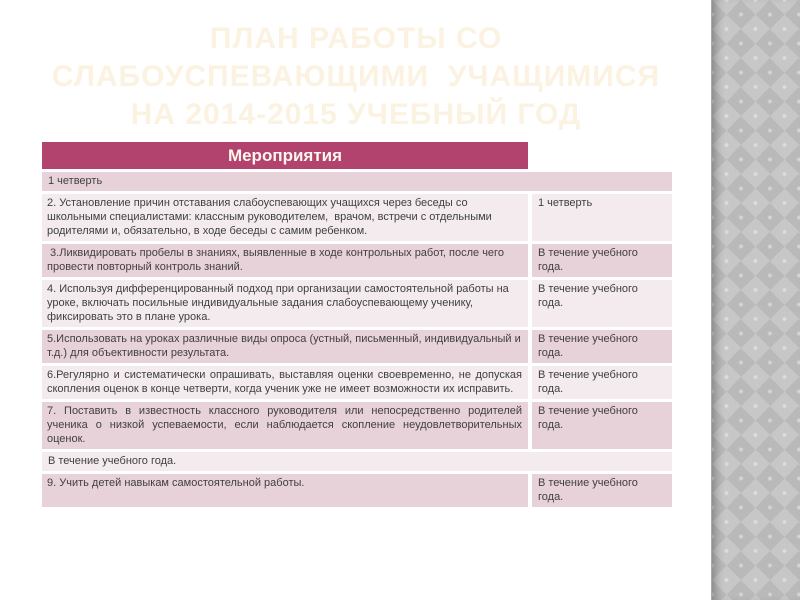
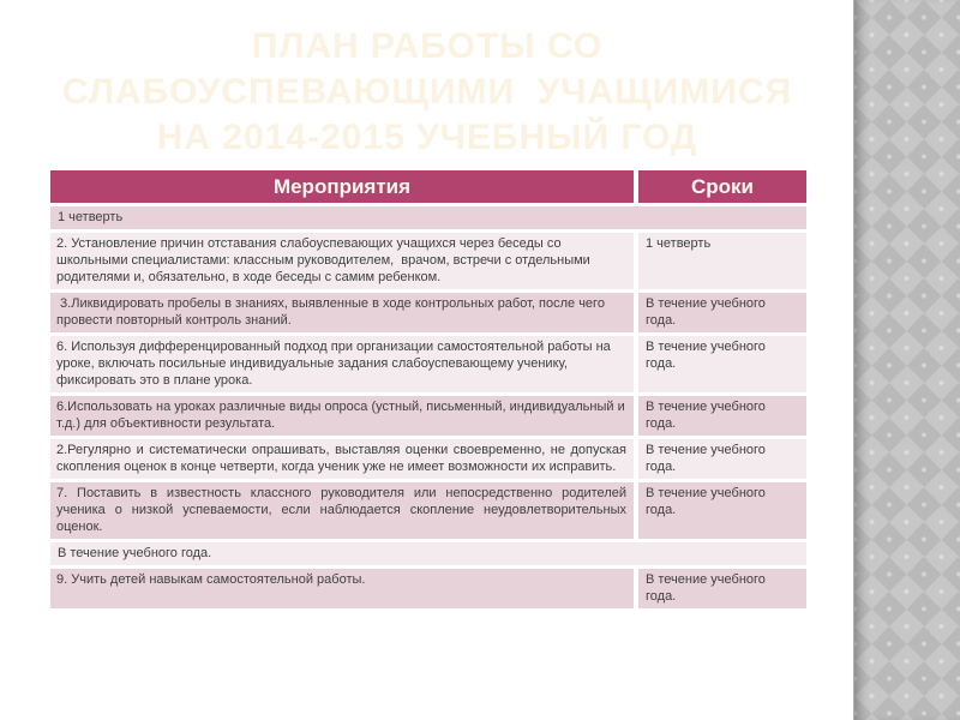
  ПЛАН РАБОТЫ СО
  СЛАБОУСПЕВАЮЩИМИ УЧАЩИМИСЯ
  НА 2014-2015 УЧЕБНЫЙ ГОД
  Мероприятия
+ Сроки
  1 четверть
  2. Установление причин отставания слабоуспевающих учащихся через беседы со школьными специалистами: классным руководителем, врачом, встречи с отдельными родителями и, обязательно, в ходе беседы с самим ребенком.
  1 четверть
  3.Ликвидировать пробелы в знаниях, выявленные в ходе контрольных работ, после чего провести повторный контроль знаний.
  В течение учебного года.
- 4. Используя дифференцированный подход при организации самостоятельной работы на уроке, включать посильные индивидуальные задания слабоуспевающему ученику, фиксировать это в плане урока.
+ 6. Используя дифференцированный подход при организации самостоятельной работы на уроке, включать посильные индивидуальные задания слабоуспевающему ученику, фиксировать это в плане урока.
  В течение учебного года.
- 5.Использовать на уроках различные виды опроса (устный, письменный, индивидуальный и т.д.) для объективности результата.
+ 6.Использовать на уроках различные виды опроса (устный, письменный, индивидуальный и т.д.) для объективности результата.
  В течение учебного года.
- 6.Регулярно и систематически опрашивать, выставляя оценки своевременно, не допуская скопления оценок в конце четверти, когда ученик уже не имеет возможности их исправить.
+ 2.Регулярно и систематически опрашивать, выставляя оценки своевременно, не допуская скопления оценок в конце четверти, когда ученик уже не имеет возможности их исправить.
  В течение учебного года.
  7. Поставить в известность классного руководителя или непосредственно родителей ученика о низкой успеваемости, если наблюдается скопление неудовлетворительных оценок.
  В течение учебного года.
  В течение учебного года.
  9. Учить детей навыкам самостоятельной работы.
  В течение учебного года.
